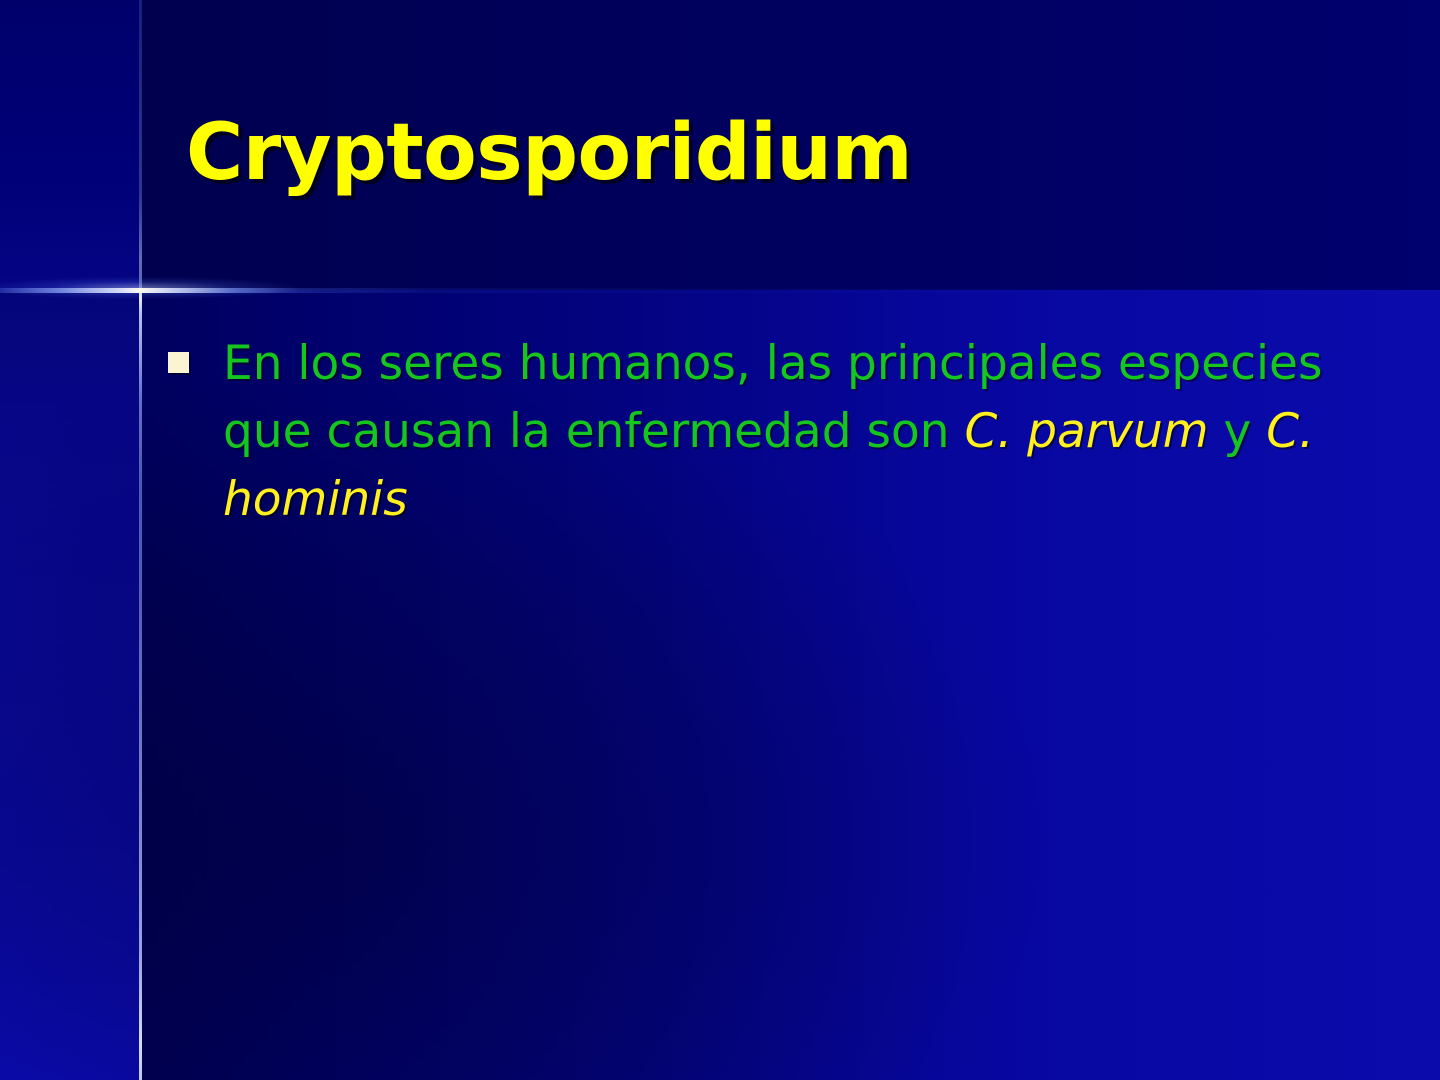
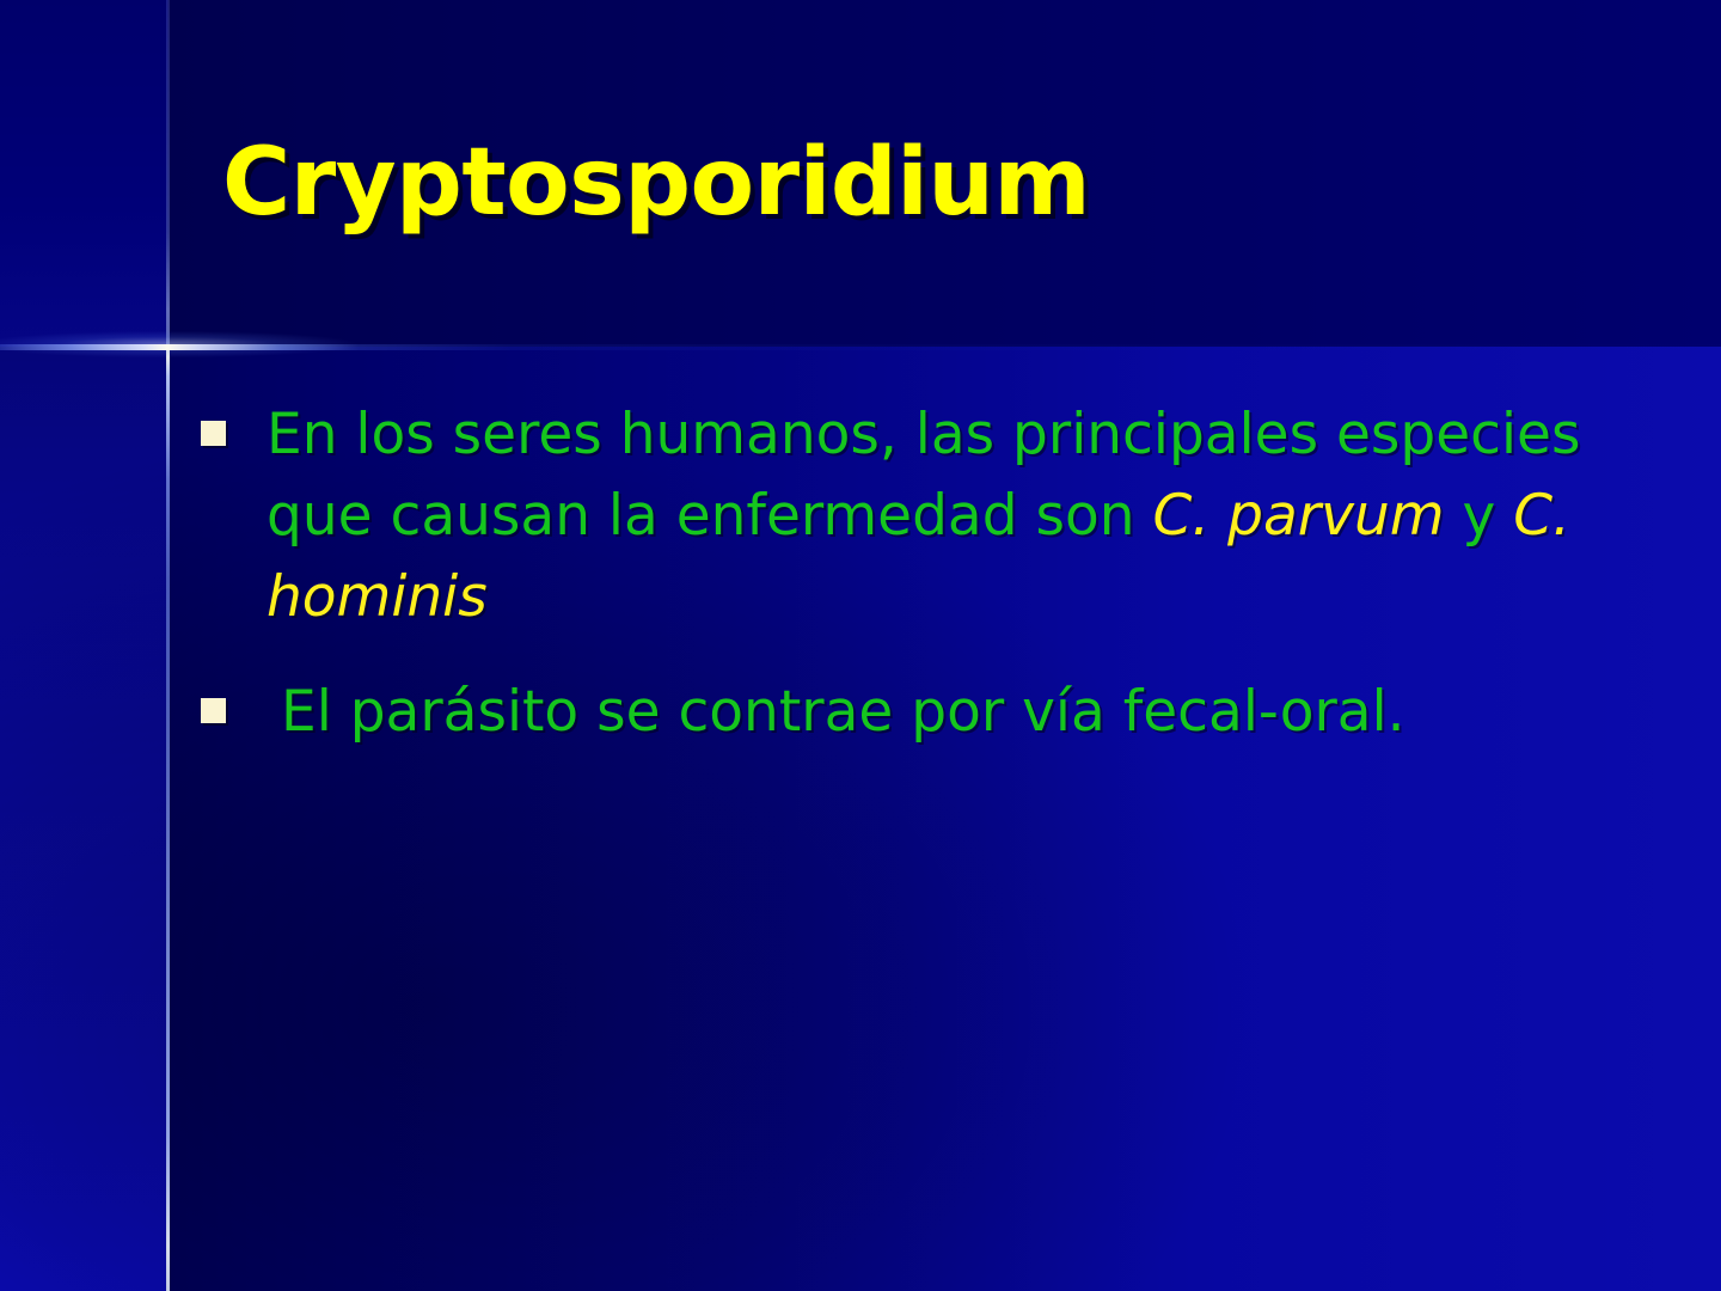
  Cryptosporidium
  En los seres humanos, las principales especies que causan la enfermedad son C. parvum y C. hominis
+ El parásito se contrae por vía fecal-oral.
